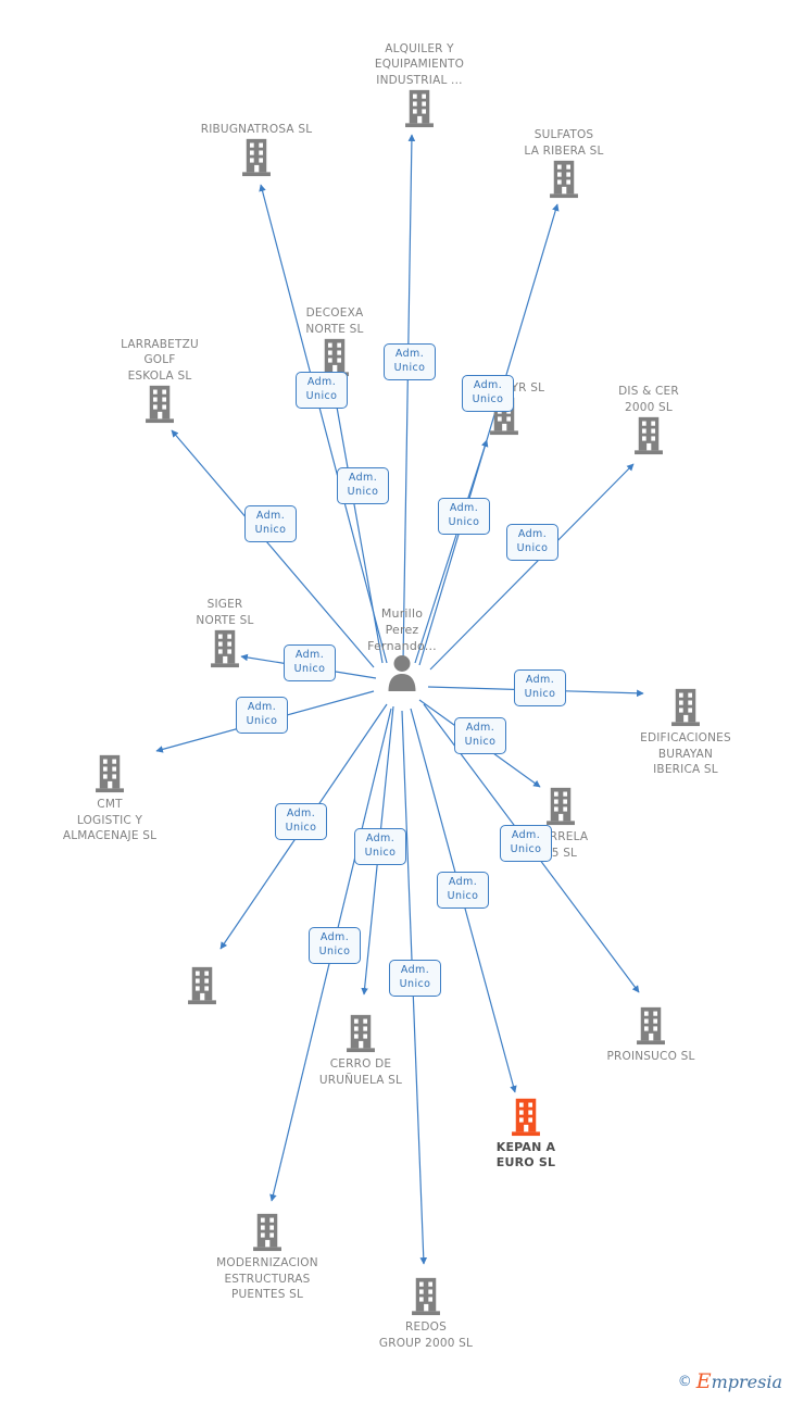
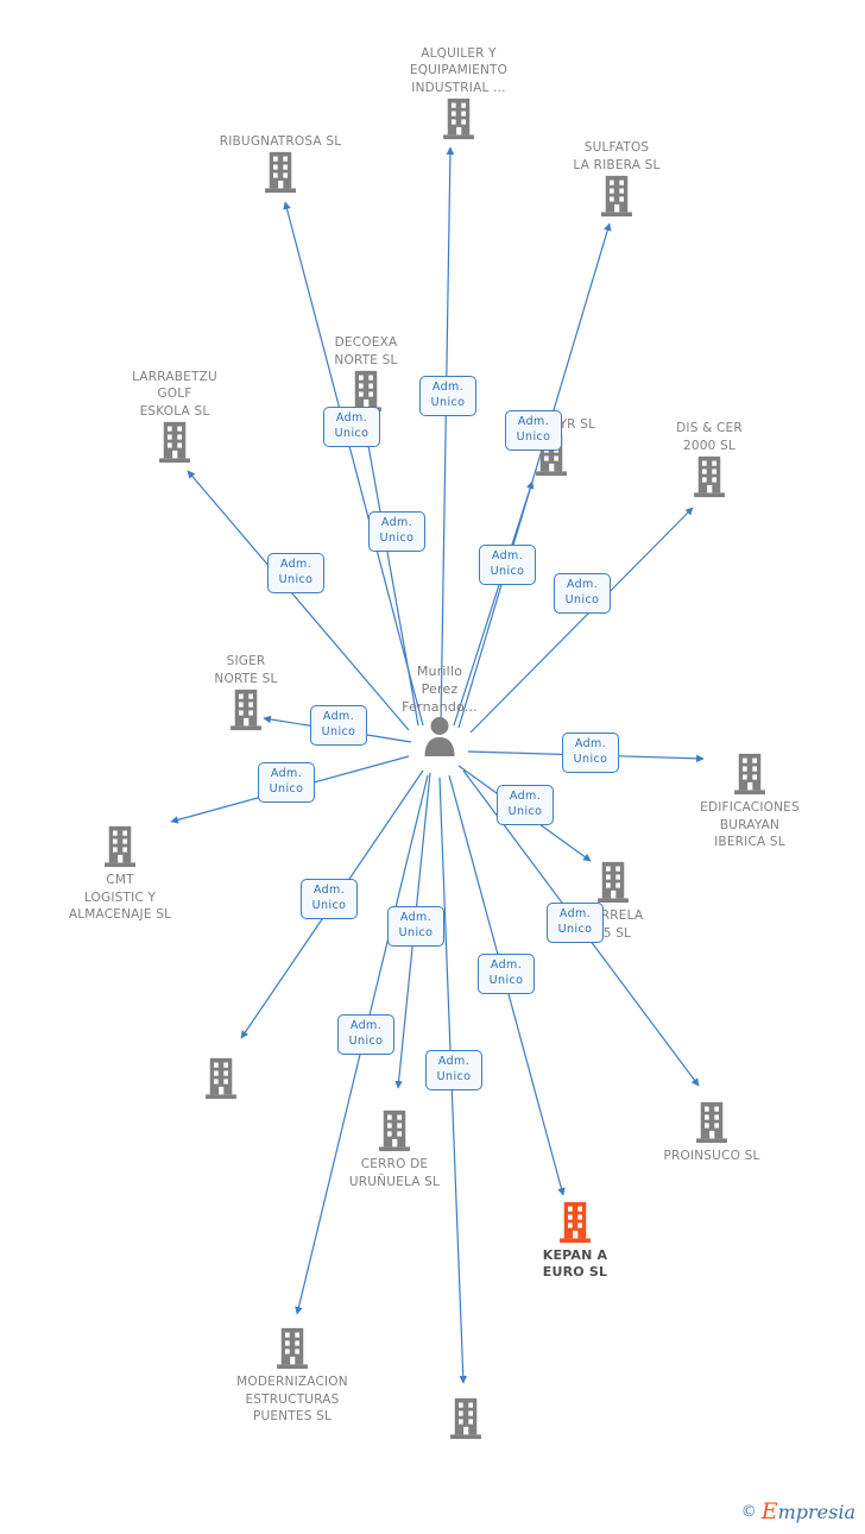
  ALQUILER Y
  EQUIPAMIENTO
  INDUSTRIAL ...
  RIBUGNATROSA SL
  SULFATOS
  LA RIBERA SL
  DECOEXA
  NORTE SL
  LARRABETZU
  GOLF
  ESKOLA SL
  DIS & CER
  2000 SL
  SIGER
  NORTE SL
  EDIFICACIONES
  BURAYAN
  IBERICA SL
  CMT
  LOGISTIC Y
  ALMACENAJE SL
  RRELA
  5 SL
  CERRO DE
  URUÑUELA SL
  PROINSUCO SL
  KEPAN A
  EURO SL
  MODERNIZACION
  ESTRUCTURAS
  PUENTES SL
- REDOS
- GROUP 2000 SL
  Murillo
  Perez
  Fernando...
  Adm.
  Unico
  Adm.
  Unico
  Adm.
  Unico
  Adm.
  Unico
  Adm.
  Unico
  Adm.
  Unico
  Adm.
  Unico
  Adm.
  Unico
  Adm.
  Unico
  Adm.
  Unico
  Adm.
  Unico
  Adm.
  Unico
  Adm.
  Unico
  Adm.
  Unico
  Adm.
  Unico
  Adm.
  Unico
  Adm.
  Unico
  ©
  Empresia
